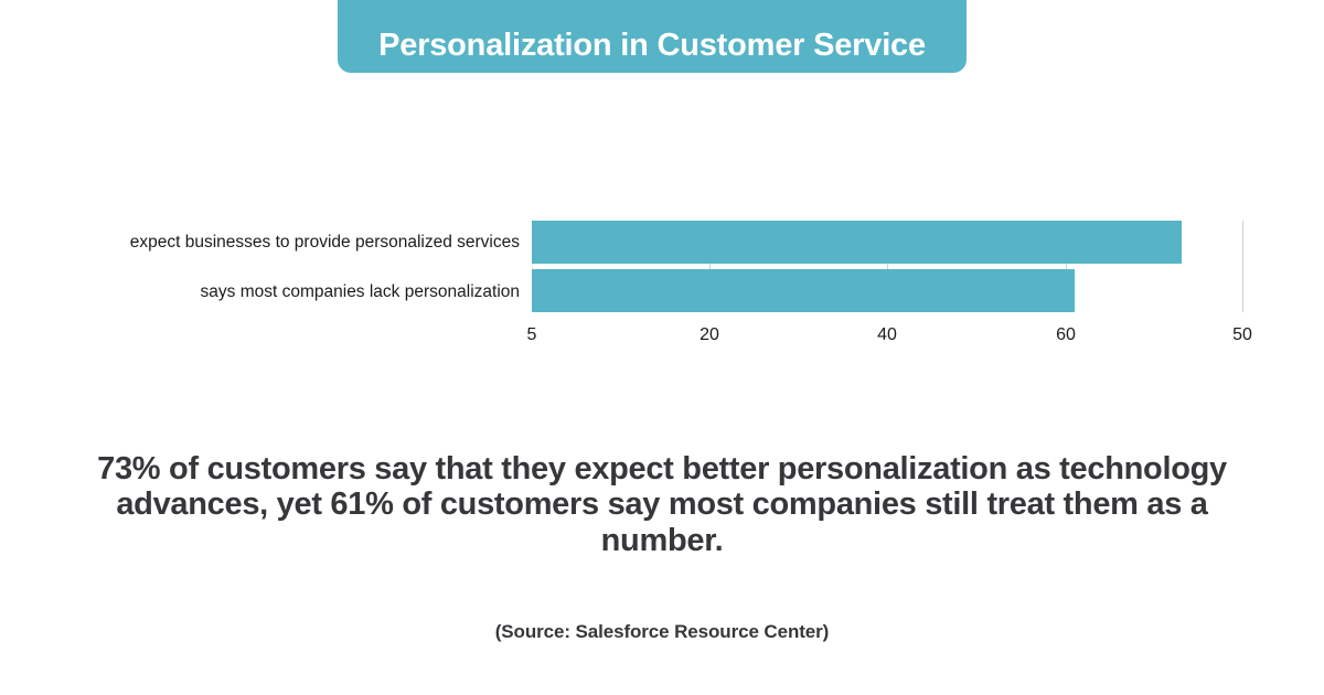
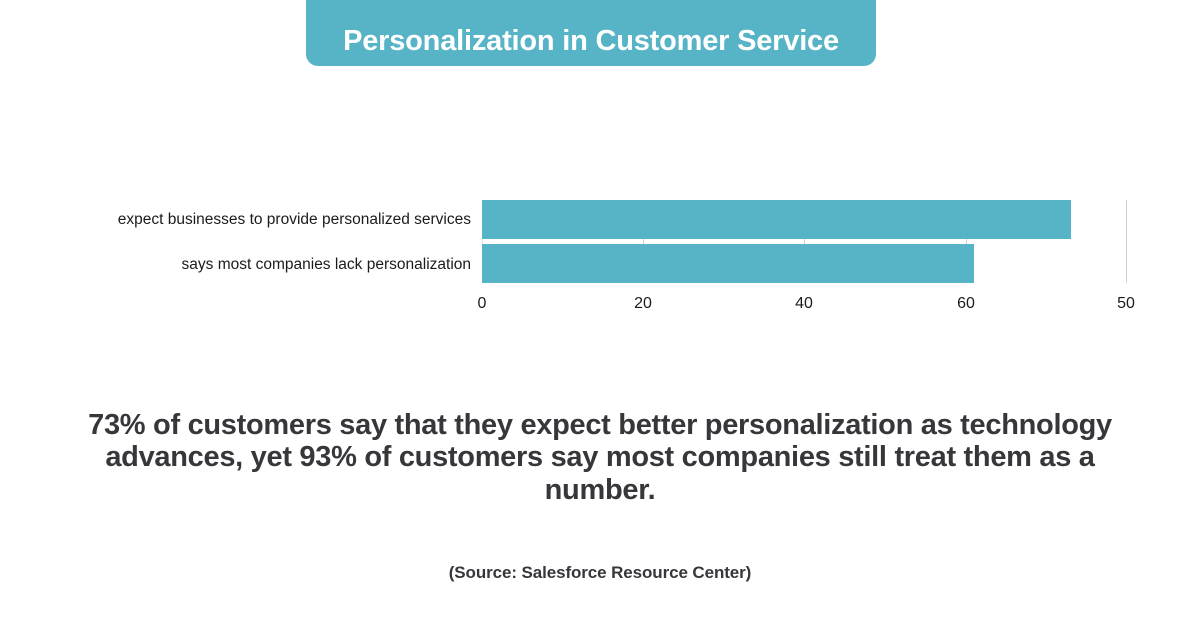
  Personalization in Customer Service
  expect businesses to provide personalized services
  says most companies lack personalization
- 5
+ 0
  20
  40
  60
  50
- 73% of customers say that they expect better personalization as technology advances, yet 61% of customers say most companies still treat them as a number.
+ 73% of customers say that they expect better personalization as technology advances, yet 93% of customers say most companies still treat them as a number.
  (Source: Salesforce Resource Center)
